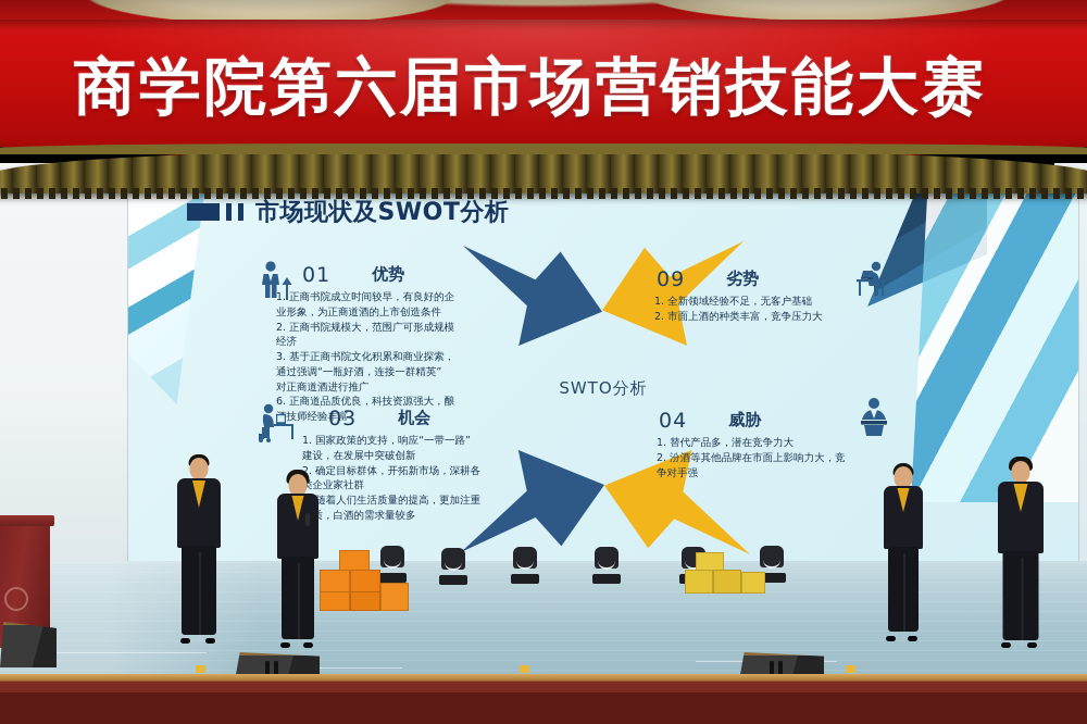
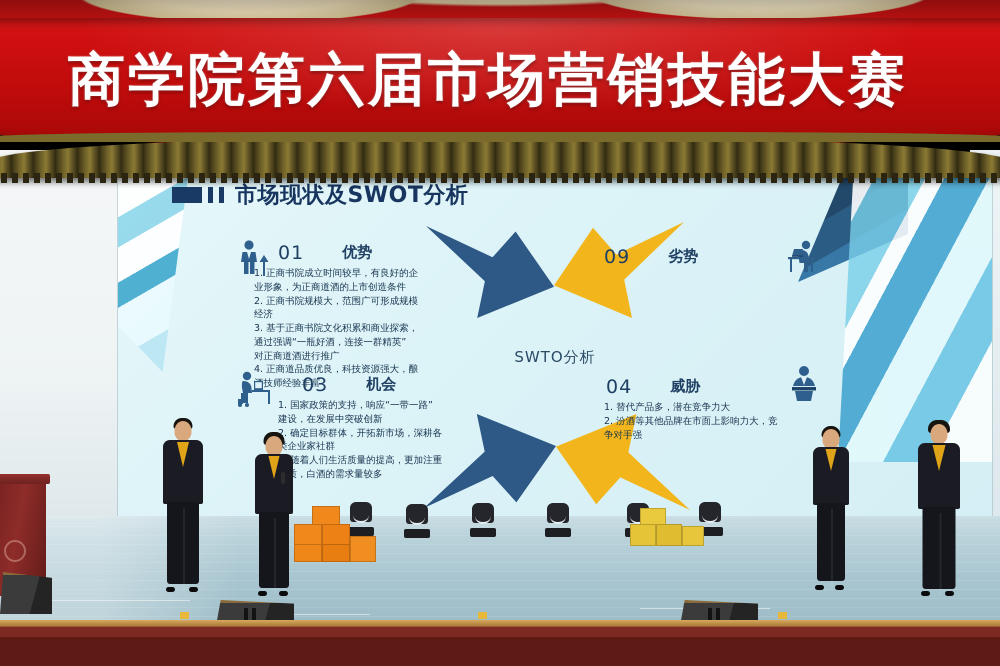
  商学院第六届市场营销技能大赛
  市场现状及SWOT分析
  SWTO分析
  01
  优势
  1. 正商书院成立时间较早，有良好的企
  业形象，为正商道酒的上市创造条件
  2. 正商书院规模大，范围广可形成规模
  经济
  3. 基于正商书院文化积累和商业探索，
  通过强调“一瓶好酒，连接一群精英”
  对正商道酒进行推广
- 6. 正商道品质优良，科技资源强大，酿
+ 4. 正商道品质优良，科技资源强大，酿
  技师经验丰富
  09
  劣势
- 1. 全新领域经验不足，无客户基础
- 2. 市面上酒的种类丰富，竞争压力大
  03
  机会
  1. 国家政策的支持，响应“一带一路”
  建设，在发展中突破创新
  . 确定目标群体，开拓新市场，深耕各
  类企业家社群
  随着人们生活质量的提高，更加注重
  ，白酒的需求量较多
  04
  威胁
  1. 替代产品多，潜在竞争力大
  2. 汾酒等其他品牌在市面上影响力大，竞
  争对手强
